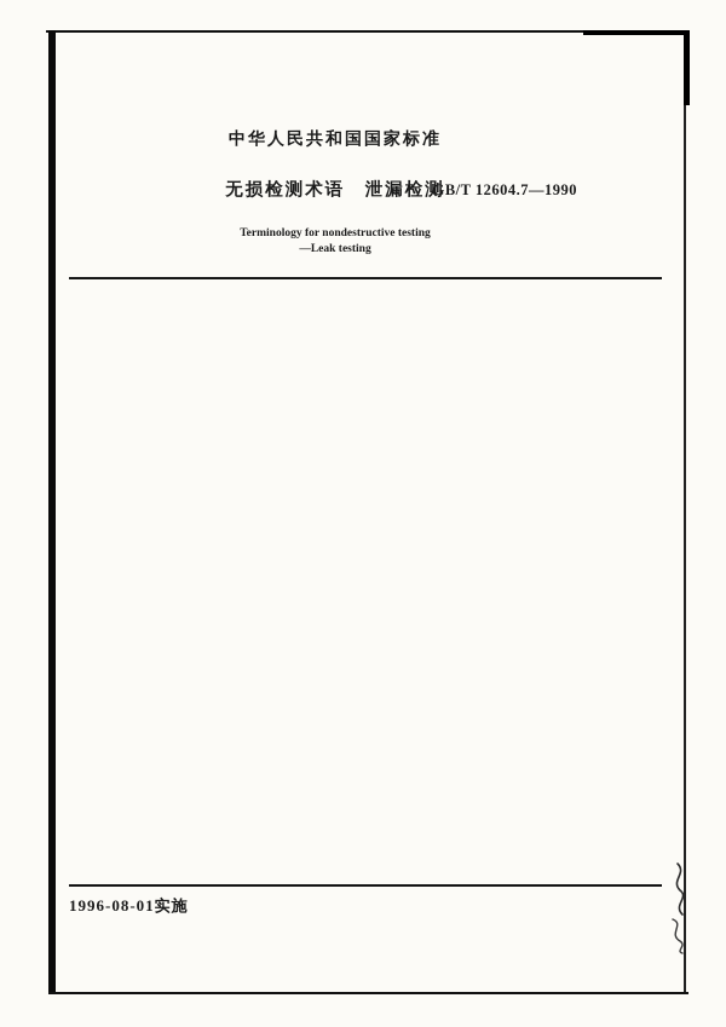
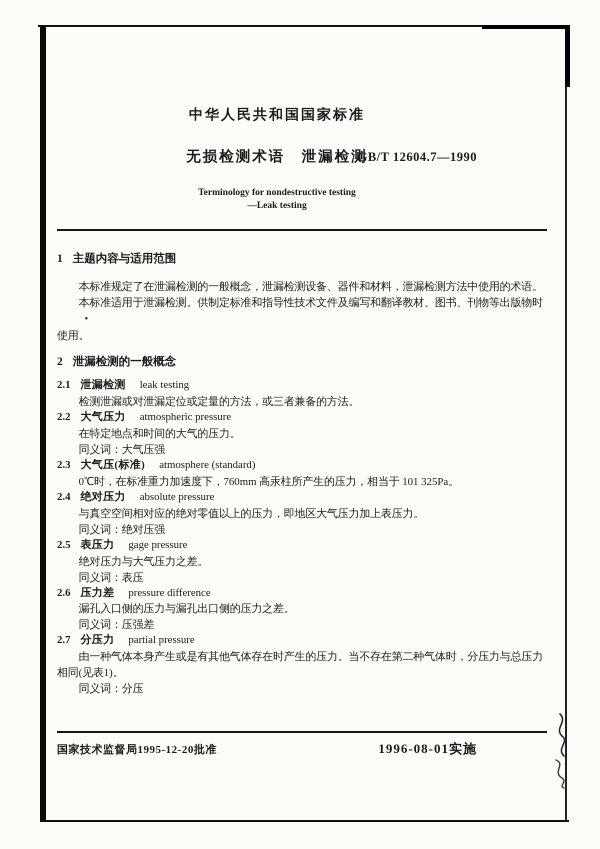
  中华人民共和国国家标准
  无损检测术语 泄漏检测
  Terminology for nondestructive testing
  —Leak testing
  GB/T 12604.7—1990
+ 1 主题内容与适用范围
+ 本标准规定了在泄漏检测的一般概念，泄漏检测设备、器件和材料，泄漏检测方法中使用的术语。
+ 本标准适用于泄漏检测。供制定标准和指导性技术文件及编写和翻译教材、图书、刊物等出版物时•
+ 使用。
+ 2 泄漏检测的一般概念
+ 2.1 泄漏检测 leak testing
+ 检测泄漏或对泄漏定位或定量的方法，或三者兼备的方法。
+ 2.2 大气压力 atmospheric pressure
+ 在特定地点和时间的大气的压力。
+ 同义词：大气压强
+ 2.3 大气压(标准) atmosphere (standard)
+ 0℃时，在标准重力加速度下，760mm 高汞柱所产生的压力，相当于 101 325Pa。
+ 2.4 绝对压力 absolute pressure
+ 与真空空间相对应的绝对零值以上的压力，即地区大气压力加上表压力。
+ 同义词：绝对压强
+ 2.5 表压力 gage pressure
+ 绝对压力与大气压力之差。
+ 同义词：表压
+ 2.6 压力差 pressure difference
+ 漏孔入口侧的压力与漏孔出口侧的压力之差。
+ 同义词：压强差
+ 2.7 分压力 partial pressure
+ 由一种气体本身产生或是有其他气体存在时产生的压力。当不存在第二种气体时，分压力与总压力相同(见表1)。
+ 同义词：分压
+ 国家技术监督局1995-12-20批准
  1996-08-01实施
